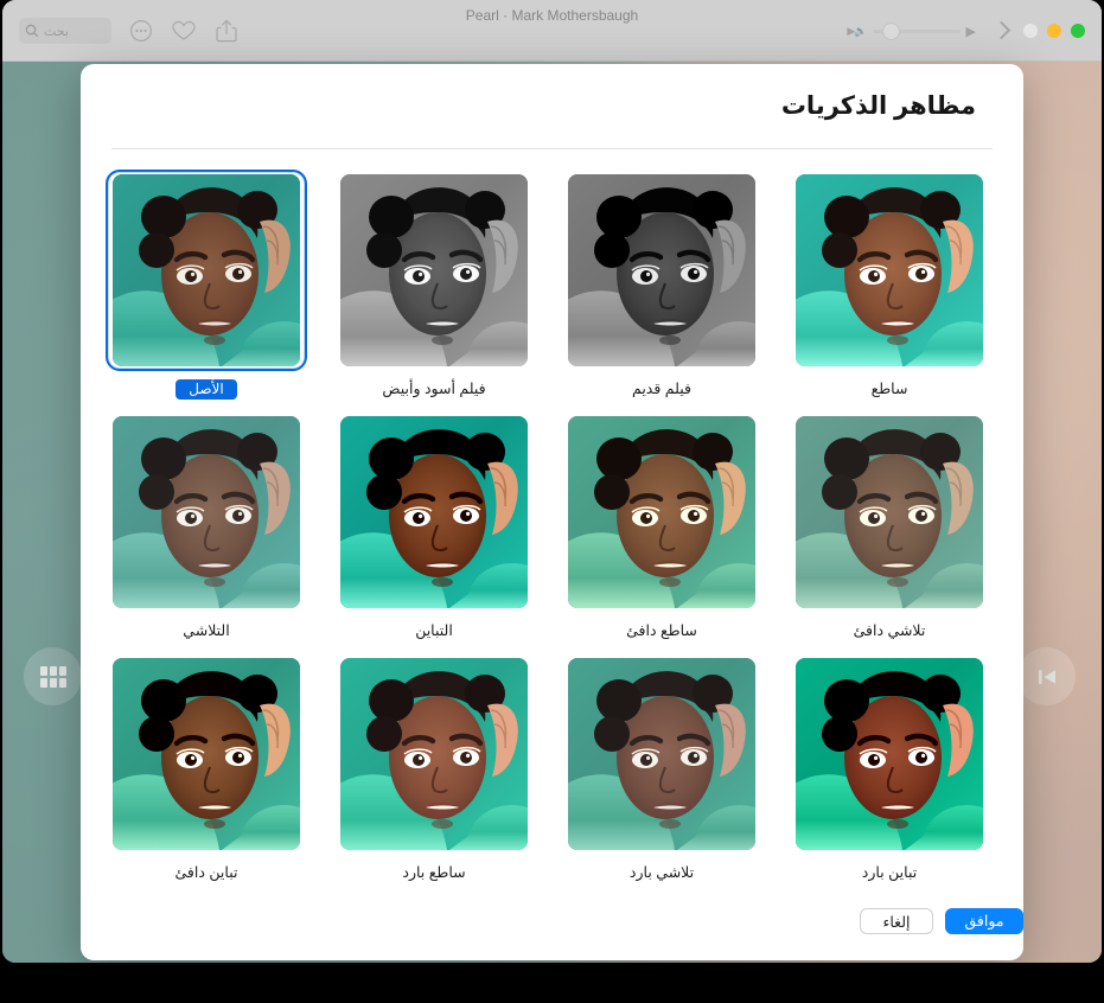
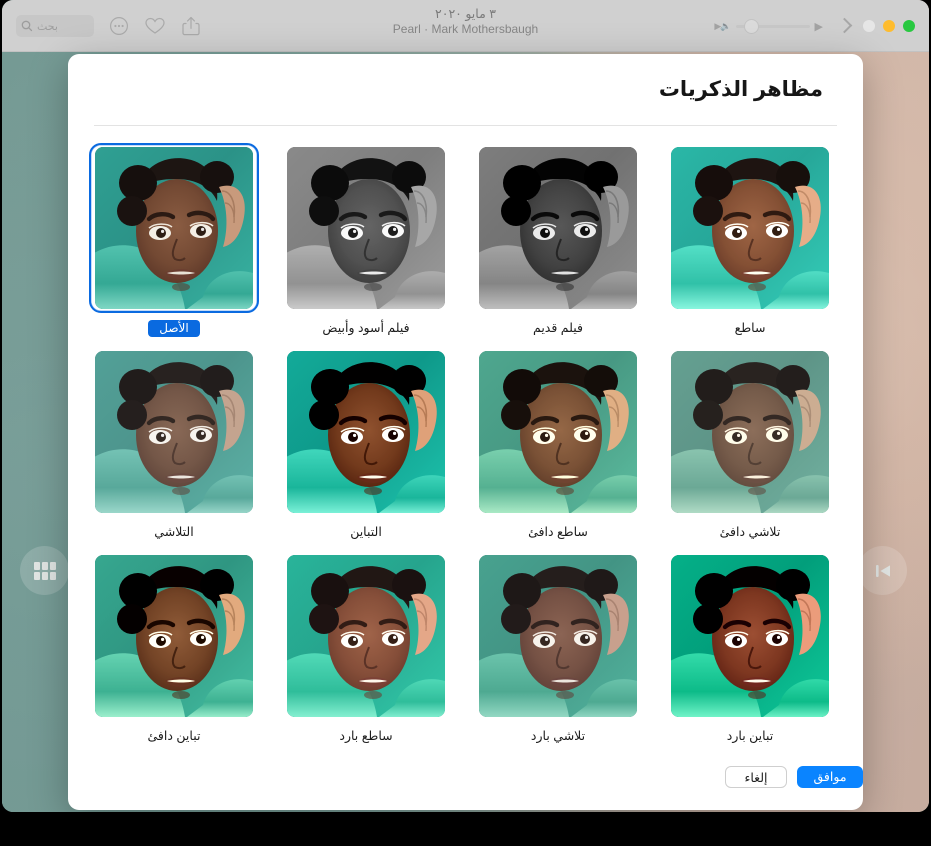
  ▶
  🔈▶
+ ٣ مايو ٢٠٢٠
  Pearl · Mark Mothersbaugh
  بحث
  مظاهر الذكريات
  ساطع
  فيلم قديم
  فيلم أسود وأبيض
  الأصل
  تلاشي دافئ
  ساطع دافئ
  التباين
  التلاشي
  تباين بارد
  تلاشي بارد
  ساطع بارد
  تباين دافئ
  موافق
  إلغاء
